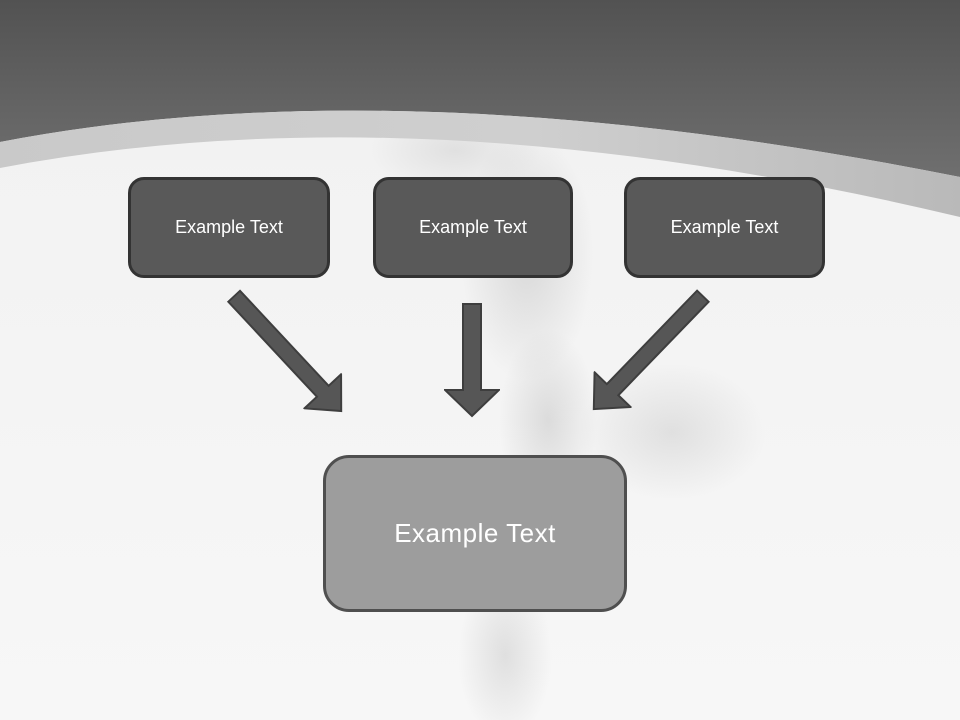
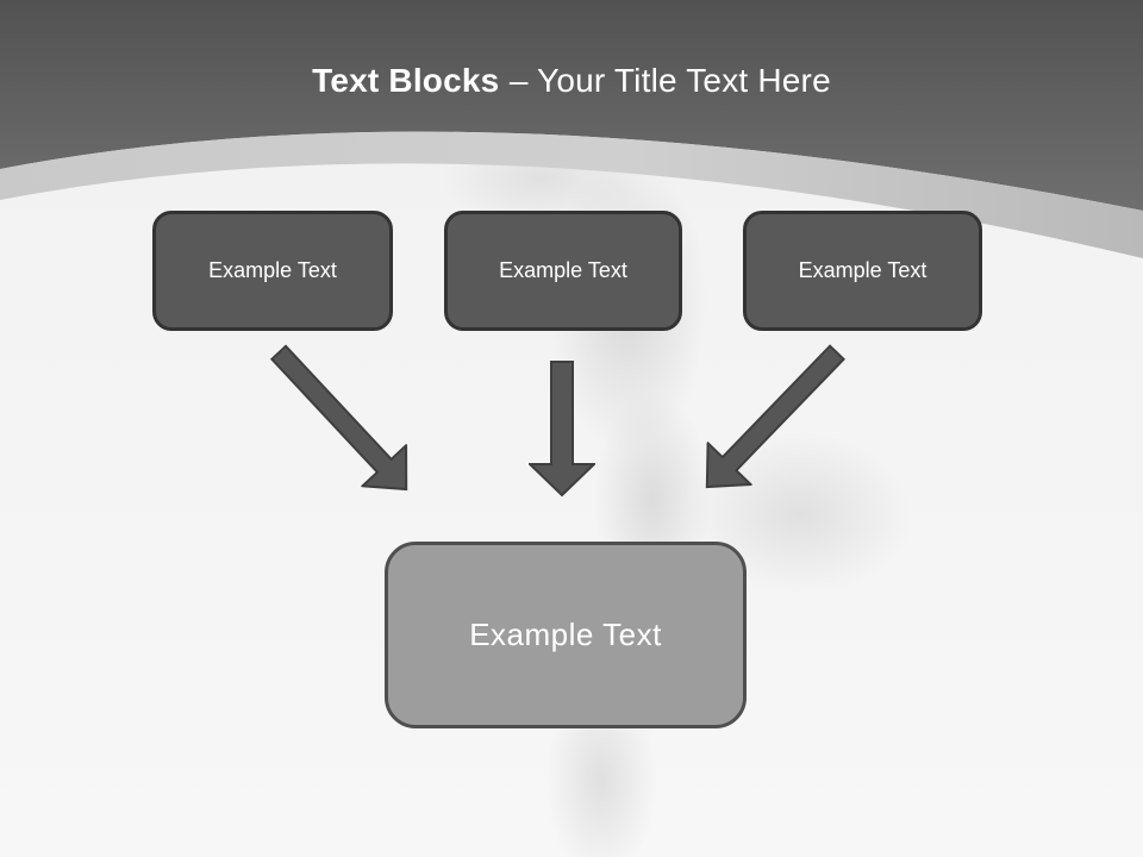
+ Text Blocks – Your Title Text Here
  Example Text
  Example Text
  Example Text
  Example Text
